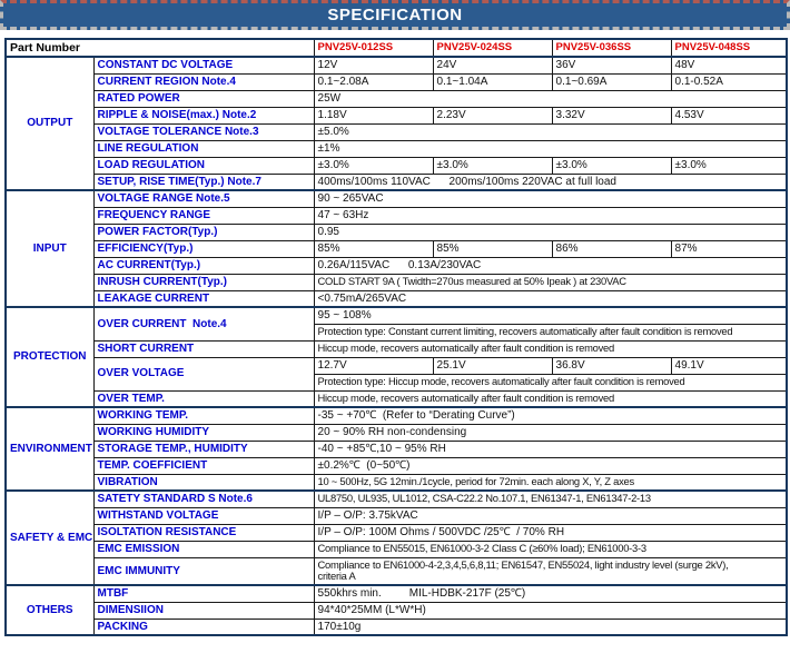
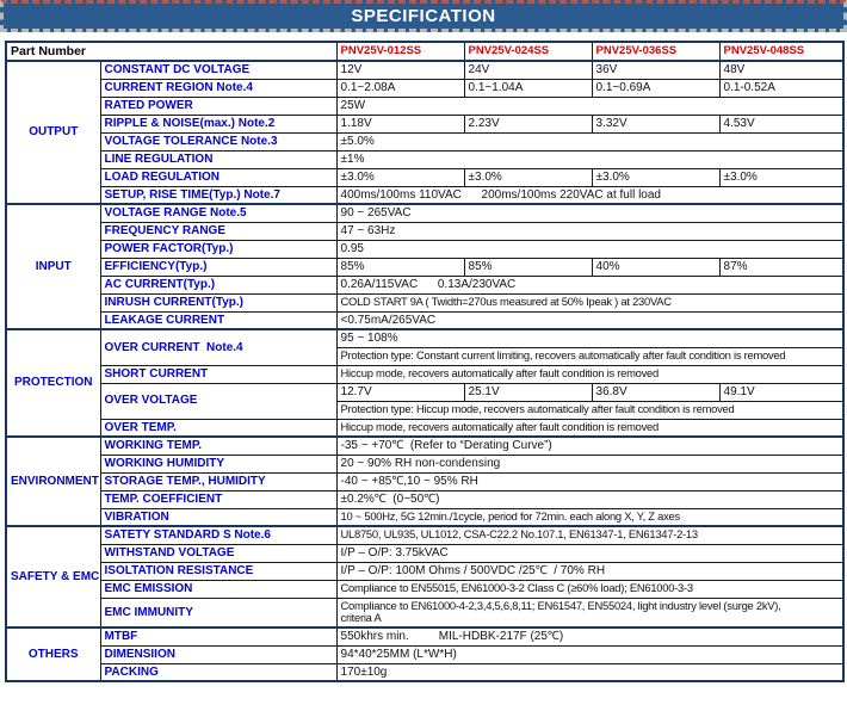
  SPECIFICATION
  Part Number	PNV25V-012SS	PNV25V-024SS	PNV25V-036SS	PNV25V-048SS
  OUTPUT	CONSTANT DC VOLTAGE	12V	24V	36V	48V
  CURRENT REGION Note.4	0.1~2.08A	0.1~1.04A	0.1~0.69A	0.1-0.52A
  RATED POWER	25W
  RIPPLE & NOISE(max.) Note.2	1.18V	2.23V	3.32V	4.53V
  VOLTAGE TOLERANCE Note.3	±5.0%
  LINE REGULATION	±1%
  LOAD REGULATION	±3.0%	±3.0%	±3.0%	±3.0%
  SETUP, RISE TIME(Typ.) Note.7	400ms/100ms 110VAC 200ms/100ms 220VAC at full load
  INPUT	VOLTAGE RANGE Note.5	90 ~ 265VAC
  FREQUENCY RANGE	47 ~ 63Hz
  POWER FACTOR(Typ.)	0.95
- EFFICIENCY(Typ.)	85%	85%	86%	87%
+ EFFICIENCY(Typ.)	85%	85%	40%	87%
  AC CURRENT(Typ.)	0.26A/115VAC 0.13A/230VAC
  INRUSH CURRENT(Typ.)	COLD START 9A ( Twidth=270us measured at 50% Ipeak ) at 230VAC
  LEAKAGE CURRENT	<0.75mA/265VAC
  PROTECTION	OVER CURRENT Note.4	95 ~ 108%
  Protection type: Constant current limiting, recovers automatically after fault condition is removed
  SHORT CURRENT	Hiccup mode, recovers automatically after fault condition is removed
  OVER VOLTAGE	12.7V	25.1V	36.8V	49.1V
  Protection type: Hiccup mode, recovers automatically after fault condition is removed
  OVER TEMP.	Hiccup mode, recovers automatically after fault condition is removed
  ENVIRONMENT	WORKING TEMP.	-35 ~ +70℃ (Refer to “Derating Curve”)
  WORKING HUMIDITY	20 ~ 90% RH non-condensing
  STORAGE TEMP., HUMIDITY	-40 ~ +85℃,10 ~ 95% RH
  TEMP. COEFFICIENT	±0.2%℃ (0~50℃)
  VIBRATION	10 ~ 500Hz, 5G 12min./1cycle, period for 72min. each along X, Y, Z axes
  SAFETY & EMC	SATETY STANDARD S Note.6	UL8750, UL935, UL1012, CSA-C22.2 No.107.1, EN61347-1, EN61347-2-13
  WITHSTAND VOLTAGE	I/P – O/P: 3.75kVAC
  ISOLTATION RESISTANCE	I/P – O/P: 100M Ohms / 500VDC /25℃ / 70% RH
  EMC EMISSION	Compliance to EN55015, EN61000-3-2 Class C (≥60% load); EN61000-3-3
  EMC IMMUNITY	Compliance to EN61000-4-2,3,4,5,6,8,11; EN61547, EN55024, light industry level (surge 2kV), criteria A
  OTHERS	MTBF	550khrs min. MIL-HDBK-217F (25℃)
  DIMENSIION	94*40*25MM (L*W*H)
  PACKING	170±10g
